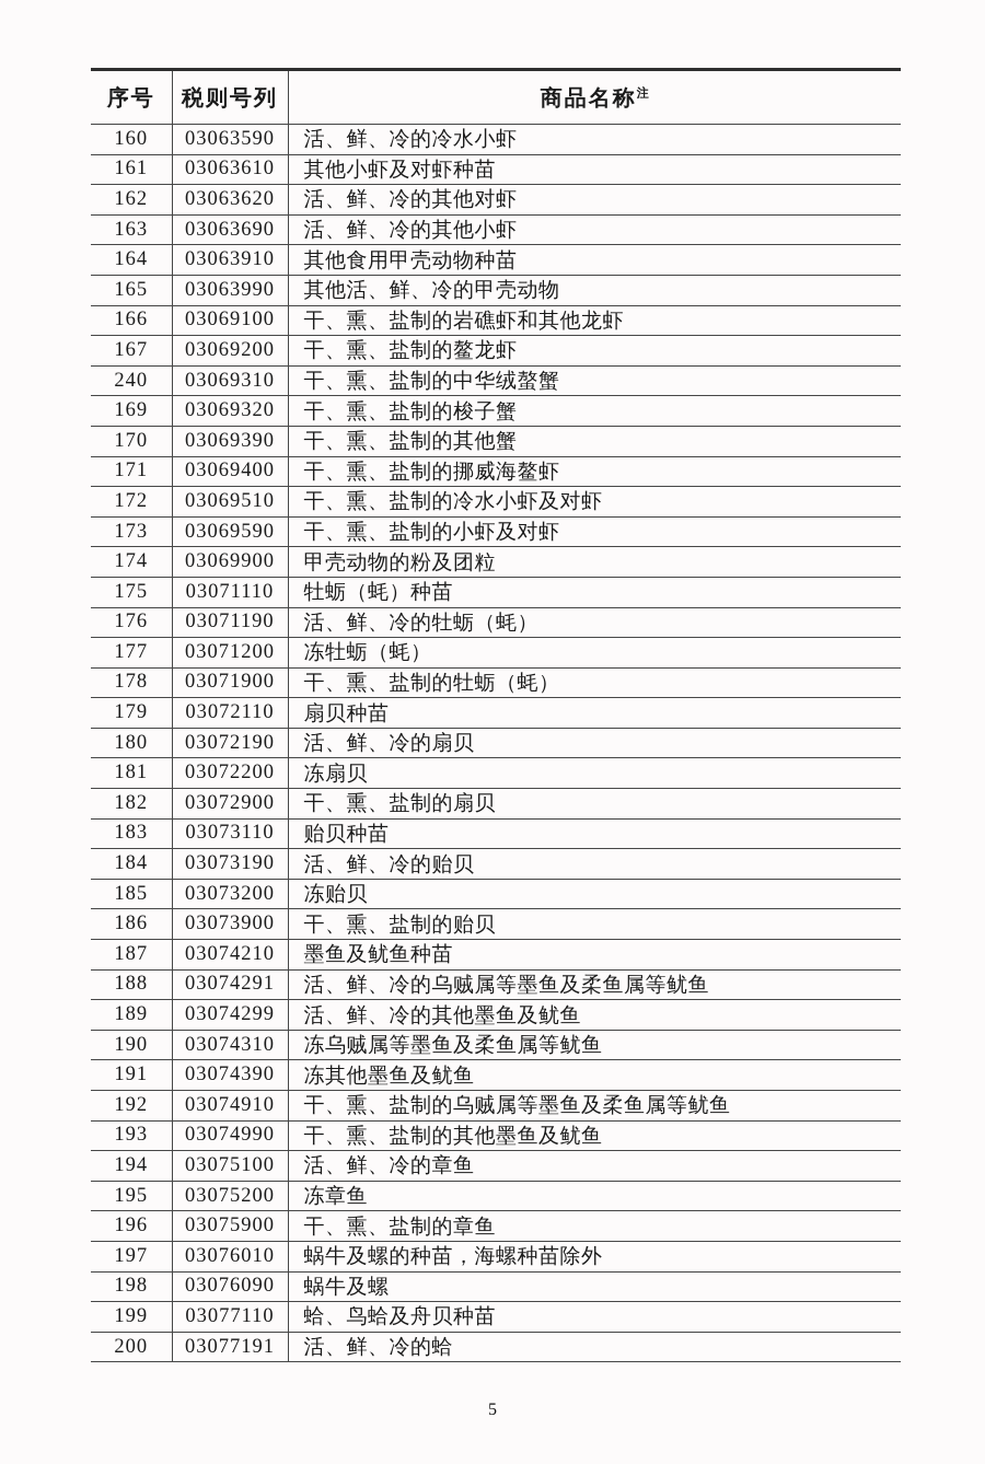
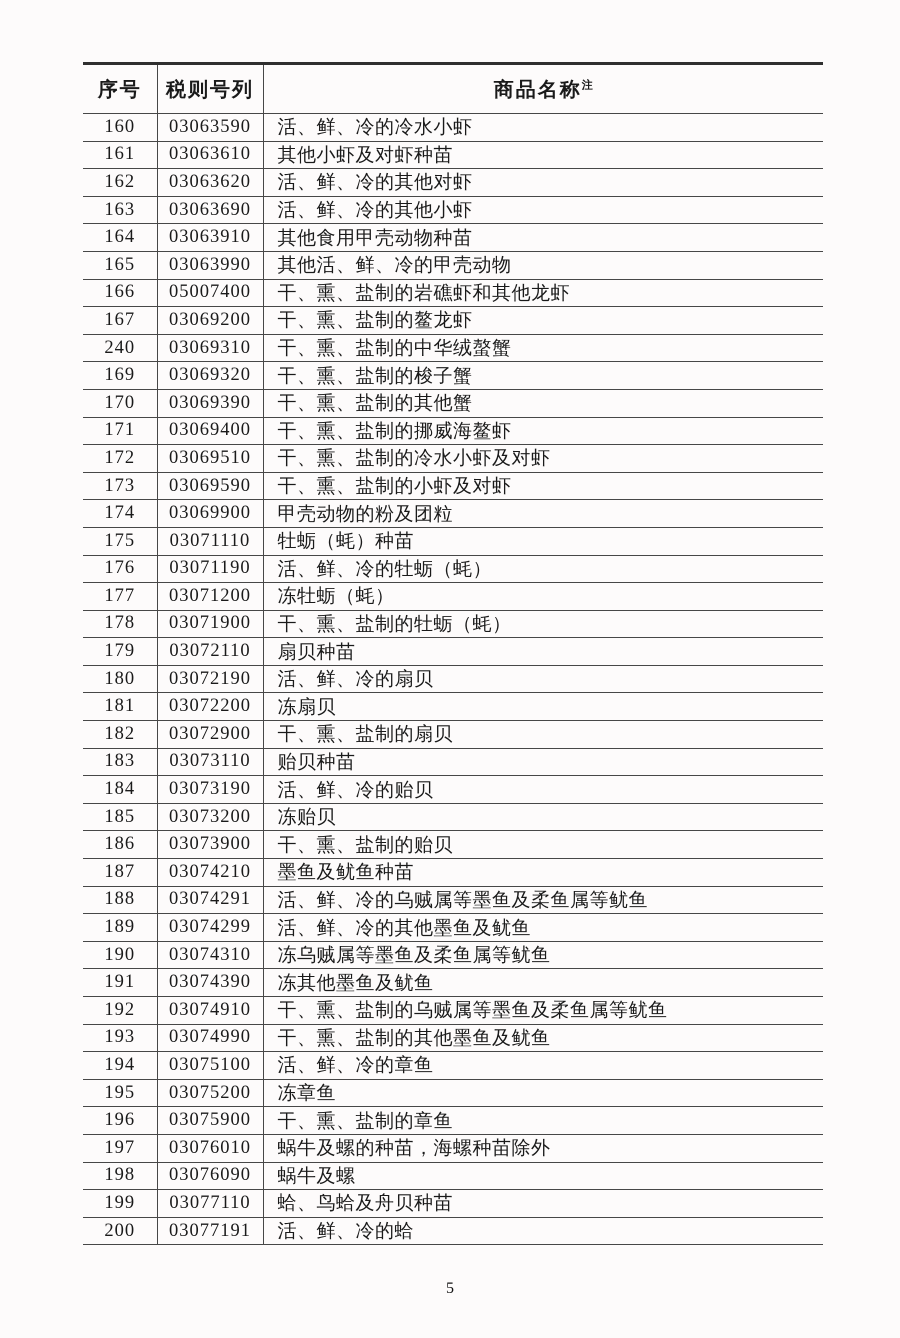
  序号	税则号列	商品名称注
  160	03063590	活、鲜、冷的冷水小虾
  161	03063610	其他小虾及对虾种苗
  162	03063620	活、鲜、冷的其他对虾
  163	03063690	活、鲜、冷的其他小虾
  164	03063910	其他食用甲壳动物种苗
  165	03063990	其他活、鲜、冷的甲壳动物
- 166	03069100	干、熏、盐制的岩礁虾和其他龙虾
+ 166	05007400	干、熏、盐制的岩礁虾和其他龙虾
  167	03069200	干、熏、盐制的鳌龙虾
  240	03069310	干、熏、盐制的中华绒螯蟹
  169	03069320	干、熏、盐制的梭子蟹
  170	03069390	干、熏、盐制的其他蟹
  171	03069400	干、熏、盐制的挪威海鳌虾
  172	03069510	干、熏、盐制的冷水小虾及对虾
  173	03069590	干、熏、盐制的小虾及对虾
  174	03069900	甲壳动物的粉及团粒
  175	03071110	牡蛎（蚝）种苗
  176	03071190	活、鲜、冷的牡蛎（蚝）
  177	03071200	冻牡蛎（蚝）
  178	03071900	干、熏、盐制的牡蛎（蚝）
  179	03072110	扇贝种苗
  180	03072190	活、鲜、冷的扇贝
  181	03072200	冻扇贝
  182	03072900	干、熏、盐制的扇贝
  183	03073110	贻贝种苗
  184	03073190	活、鲜、冷的贻贝
  185	03073200	冻贻贝
  186	03073900	干、熏、盐制的贻贝
  187	03074210	墨鱼及鱿鱼种苗
  188	03074291	活、鲜、冷的乌贼属等墨鱼及柔鱼属等鱿鱼
  189	03074299	活、鲜、冷的其他墨鱼及鱿鱼
  190	03074310	冻乌贼属等墨鱼及柔鱼属等鱿鱼
  191	03074390	冻其他墨鱼及鱿鱼
  192	03074910	干、熏、盐制的乌贼属等墨鱼及柔鱼属等鱿鱼
  193	03074990	干、熏、盐制的其他墨鱼及鱿鱼
  194	03075100	活、鲜、冷的章鱼
  195	03075200	冻章鱼
  196	03075900	干、熏、盐制的章鱼
  197	03076010	蜗牛及螺的种苗，海螺种苗除外
  198	03076090	蜗牛及螺
  199	03077110	蛤、鸟蛤及舟贝种苗
  200	03077191	活、鲜、冷的蛤
  5
